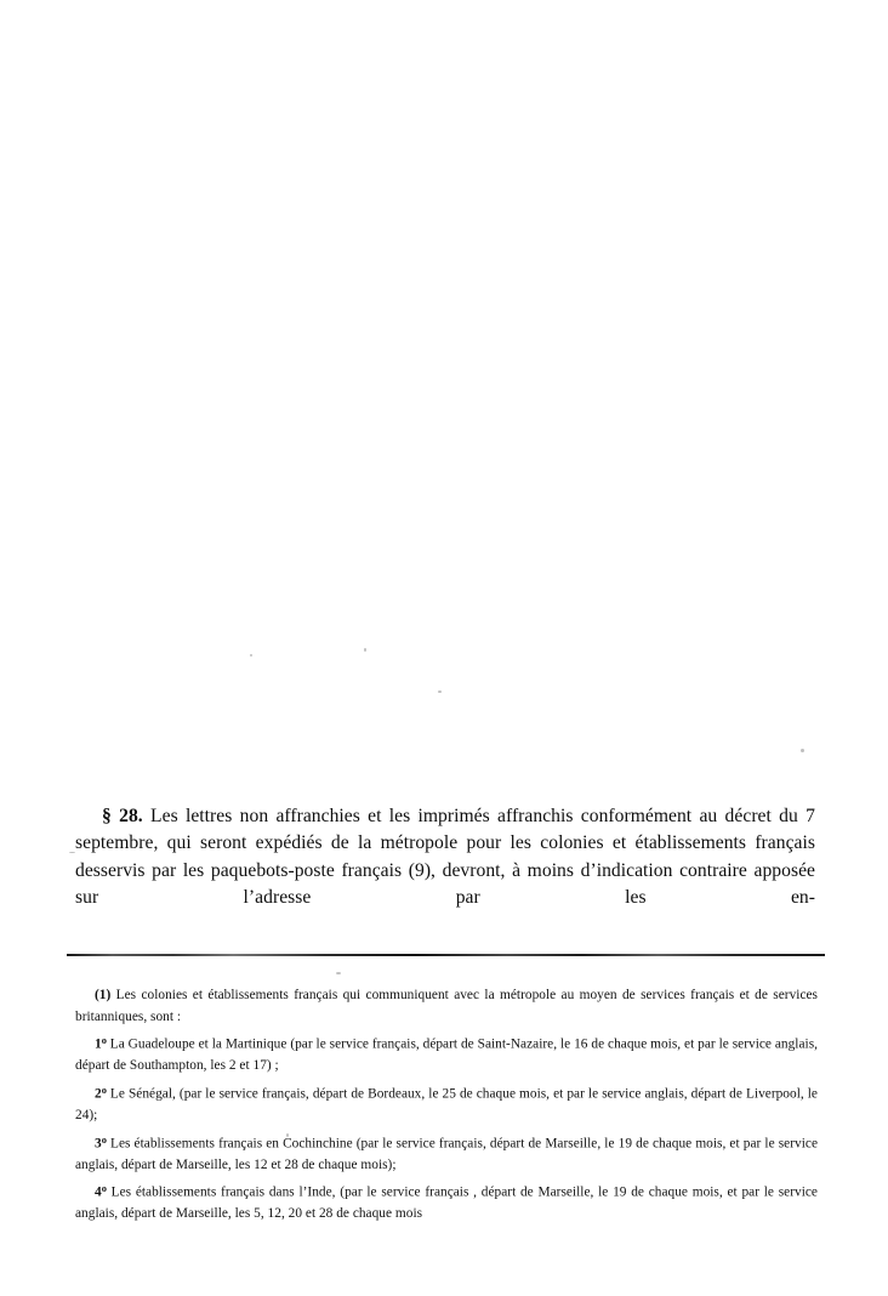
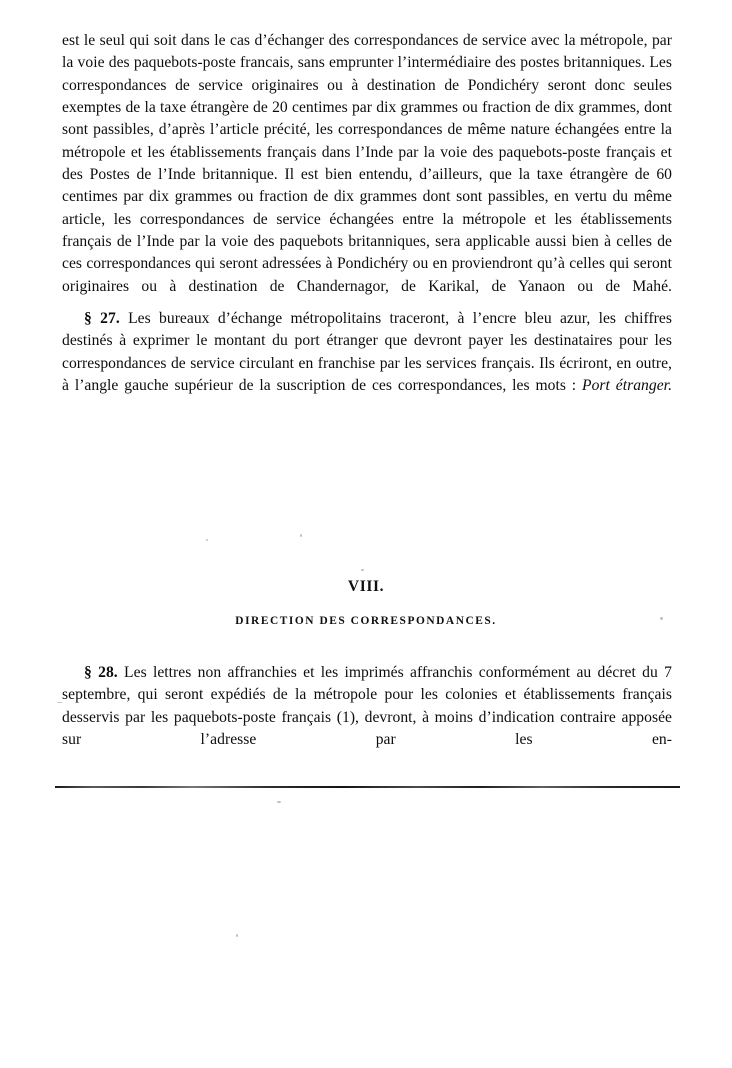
+ est le seul qui soit dans le cas d’échanger des correspondances de service avec la métropole, par la voie des paquebots-poste francais, sans emprunter l’intermédiaire des postes britanniques. Les correspondances de service originaires ou à destination de Pondichéry seront donc seules exemptes de la taxe étrangère de 20 centimes par dix grammes ou fraction de dix grammes, dont sont passibles, d’après l’article précité, les correspondances de même nature échangées entre la métropole et les établissements français dans l’Inde par la voie des paquebots-poste français et des Postes de l’Inde britannique. Il est bien entendu, d’ailleurs, que la taxe étrangère de 60 centimes par dix grammes ou fraction de dix grammes dont sont passibles, en vertu du même article, les correspondances de service échangées entre la métropole et les établissements français de l’Inde par la voie des paquebots britanniques, sera applicable aussi bien à celles de ces correspondances qui seront adressées à Pondichéry ou en proviendront qu’à celles qui seront originaires ou à destination de Chandernagor, de Karikal, de Yanaon ou de Mahé.
+ § 27. Les bureaux d’échange métropolitains traceront, à l’encre bleu azur, les chiffres destinés à exprimer le montant du port étranger que devront payer les destinataires pour les correspondances de service circulant en franchise par les services français. Ils écriront, en outre, à l’angle gauche supérieur de la suscription de ces correspondances, les mots : Port étranger.
+ VIII.
+ DIRECTION DES CORRESPONDANCES.
- § 28. Les lettres non affranchies et les imprimés affranchis conformément au décret du 7 septembre, qui seront expédiés de la métropole pour les colonies et établissements français desservis par les paquebots-poste français (9), devront, à moins d’indication contraire apposée sur l’adresse par les en-
+ § 28. Les lettres non affranchies et les imprimés affranchis conformément au décret du 7 septembre, qui seront expédiés de la métropole pour les colonies et établissements français desservis par les paquebots-poste français (1), devront, à moins d’indication contraire apposée sur l’adresse par les en-
- (1) Les colonies et établissements français qui communiquent avec la métropole au moyen de services français et de services britanniques, sont :
- 1o La Guadeloupe et la Martinique (par le service français, départ de Saint-Nazaire, le 16 de chaque mois, et par le service anglais, départ de Southampton, les 2 et 17) ;
- 2o Le Sénégal, (par le service français, départ de Bordeaux, le 25 de chaque mois, et par le service anglais, départ de Liverpool, le 24);
- 3o Les établissements français en Cochinchine (par le service français, départ de Marseille, le 19 de chaque mois, et par le service anglais, départ de Marseille, les 12 et 28 de chaque mois);
- 4o Les établissements français dans l’Inde, (par le service français , départ de Marseille, le 19 de chaque mois, et par le service anglais, départ de Marseille, les 5, 12, 20 et 28 de chaque mois
